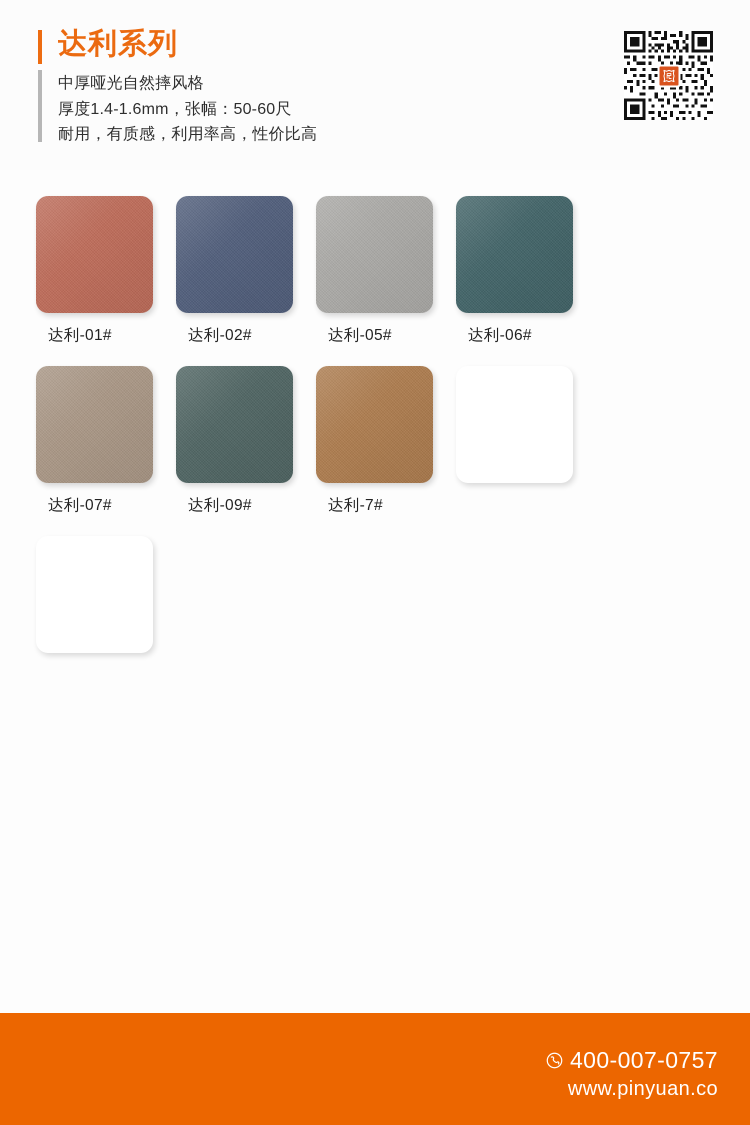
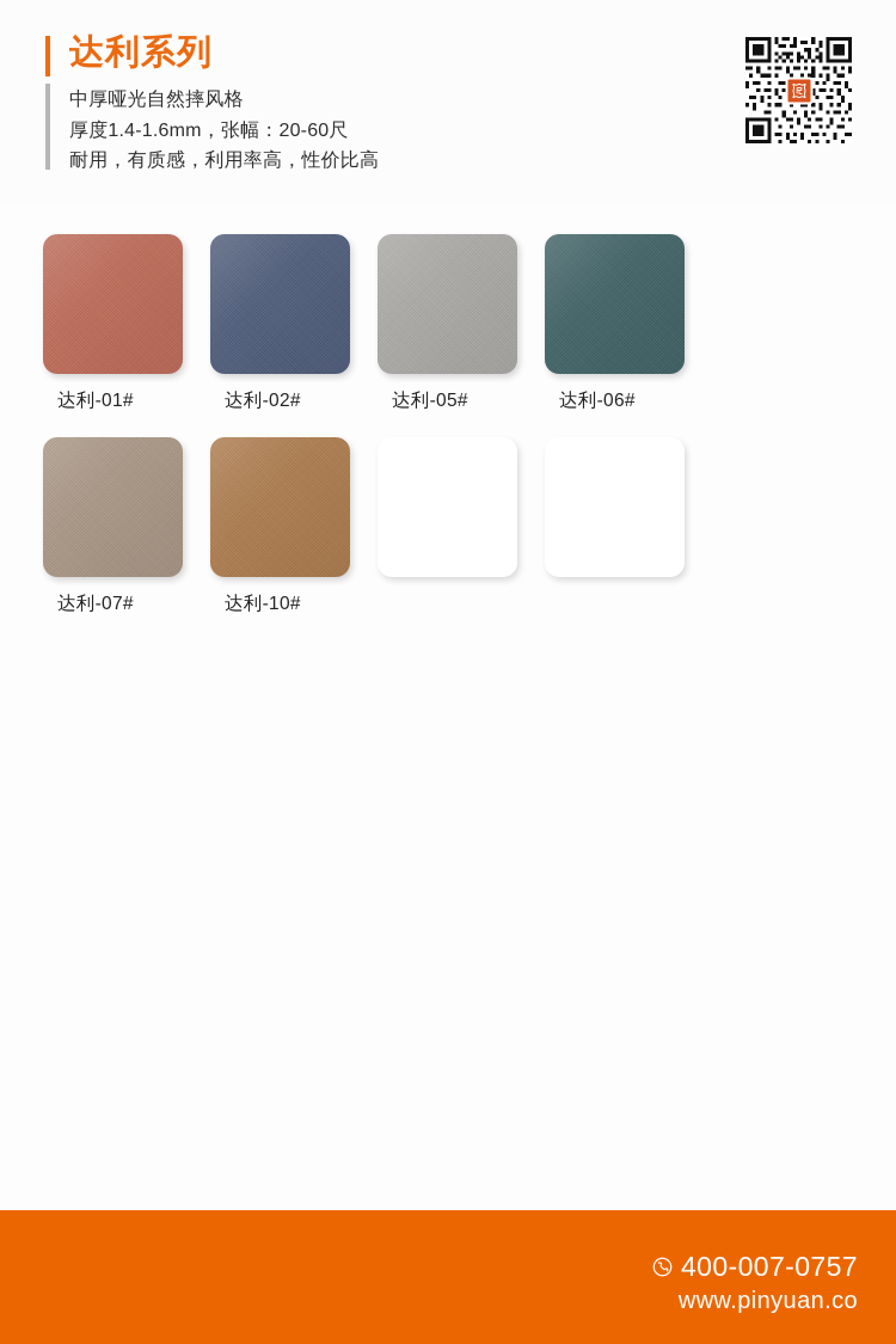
  达利系列
  中厚哑光自然摔风格
- 厚度1.4-1.6mm，张幅：50-60尺
+ 厚度1.4-1.6mm，张幅：20-60尺
  耐用，有质感，利用率高，性价比高
  达利-01#
  达利-02#
  达利-05#
  达利-06#
  达利-07#
- 达利-09#
- 达利-7#
+ 达利-10#
  400-007-0757
  www.pinyuan.co
